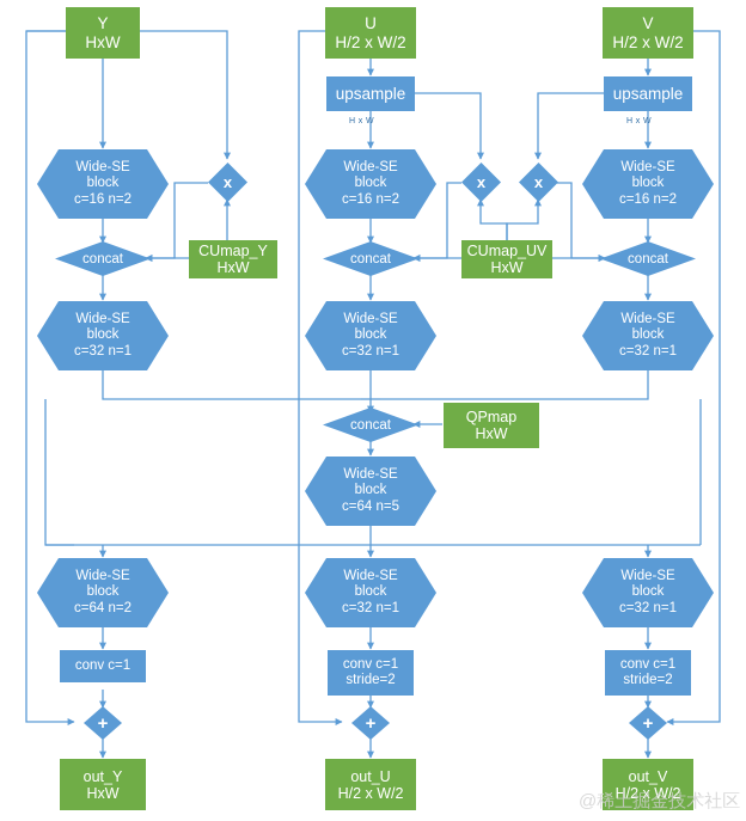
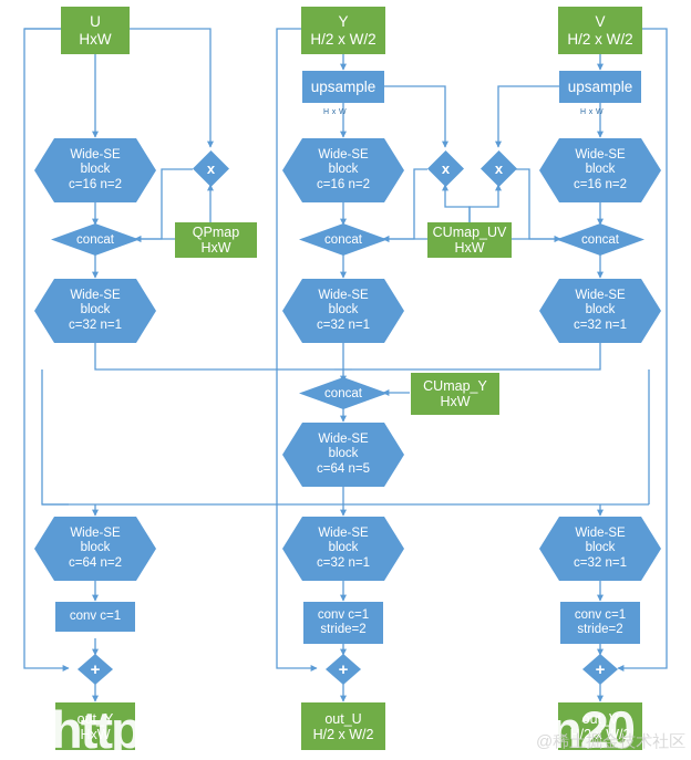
- Y
+ U
  HxW
- U
+ Y
  H/2 x W/2
  V
  H/2 x W/2
  upsample
  upsample
  Wide-SE
  block
  c=16 n=2
  Wide-SE
  block
  c=16 n=2
  Wide-SE
  block
  c=16 n=2
  x
  x
  x
  concat
  concat
  concat
- CUmap_Y
+ QPmap
  HxW
  CUmap_UV
  HxW
  Wide-SE
  block
  c=32 n=1
  Wide-SE
  block
  c=32 n=1
  Wide-SE
  block
  c=32 n=1
  concat
- QPmap
+ CUmap_Y
  HxW
  Wide-SE
  block
  c=64 n=5
  Wide-SE
  block
  c=64 n=2
  Wide-SE
  block
  c=32 n=1
  Wide-SE
  block
  c=32 n=1
  conv c=1
  conv c=1
  stride=2
  conv c=1
  stride=2
  +
  +
  +
  out_Y
  HxW
  out_U
  H/2 x W/2
  out_V
  H/2 x W/2
+ http
+ n20
  @稀土掘金技术社区
